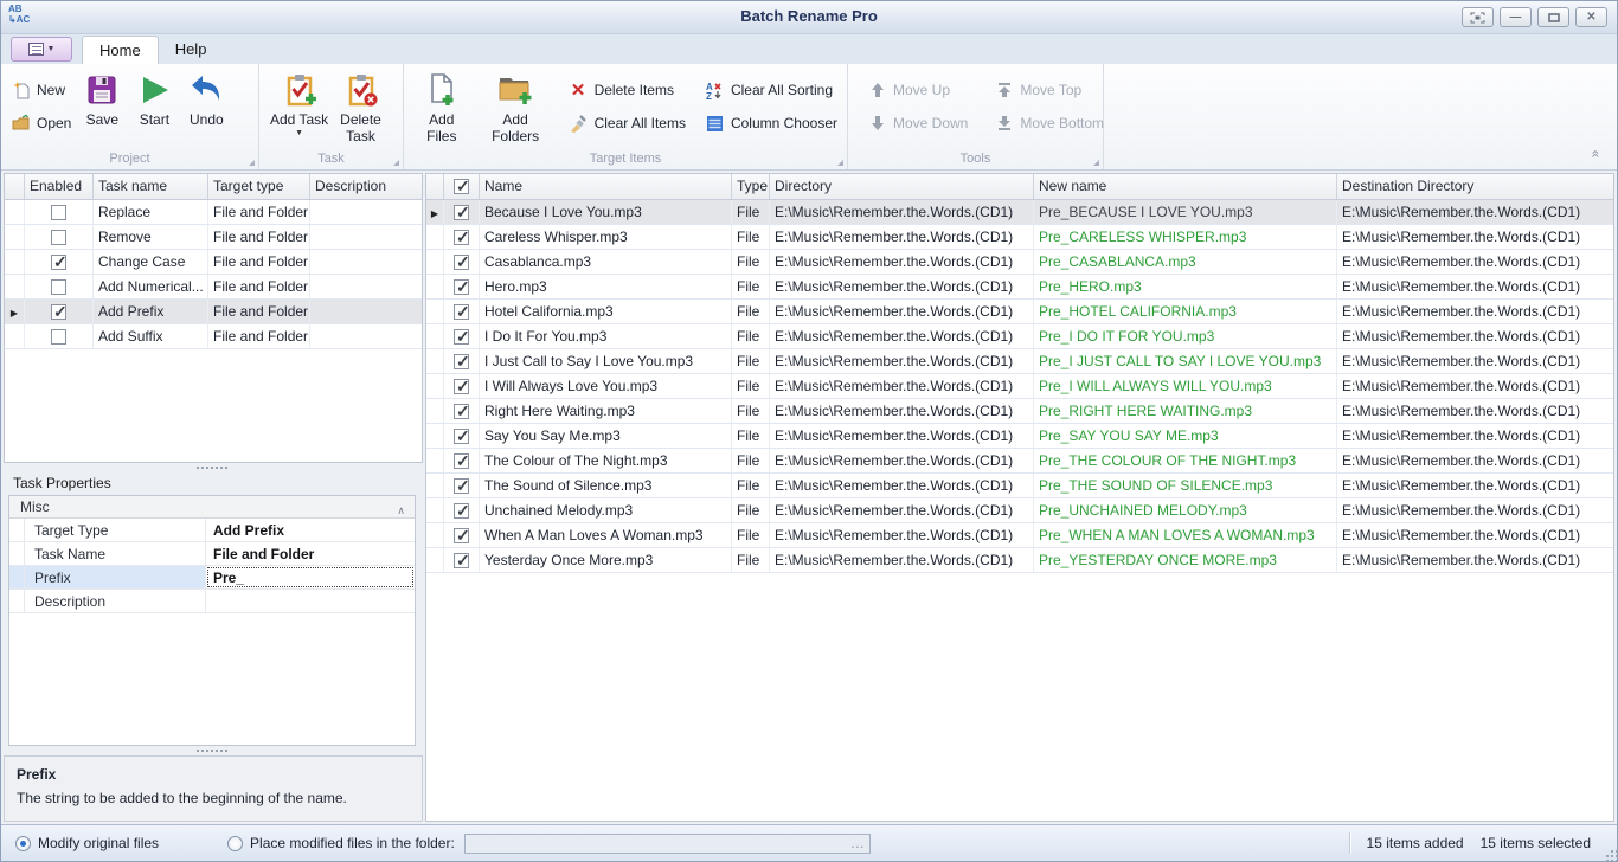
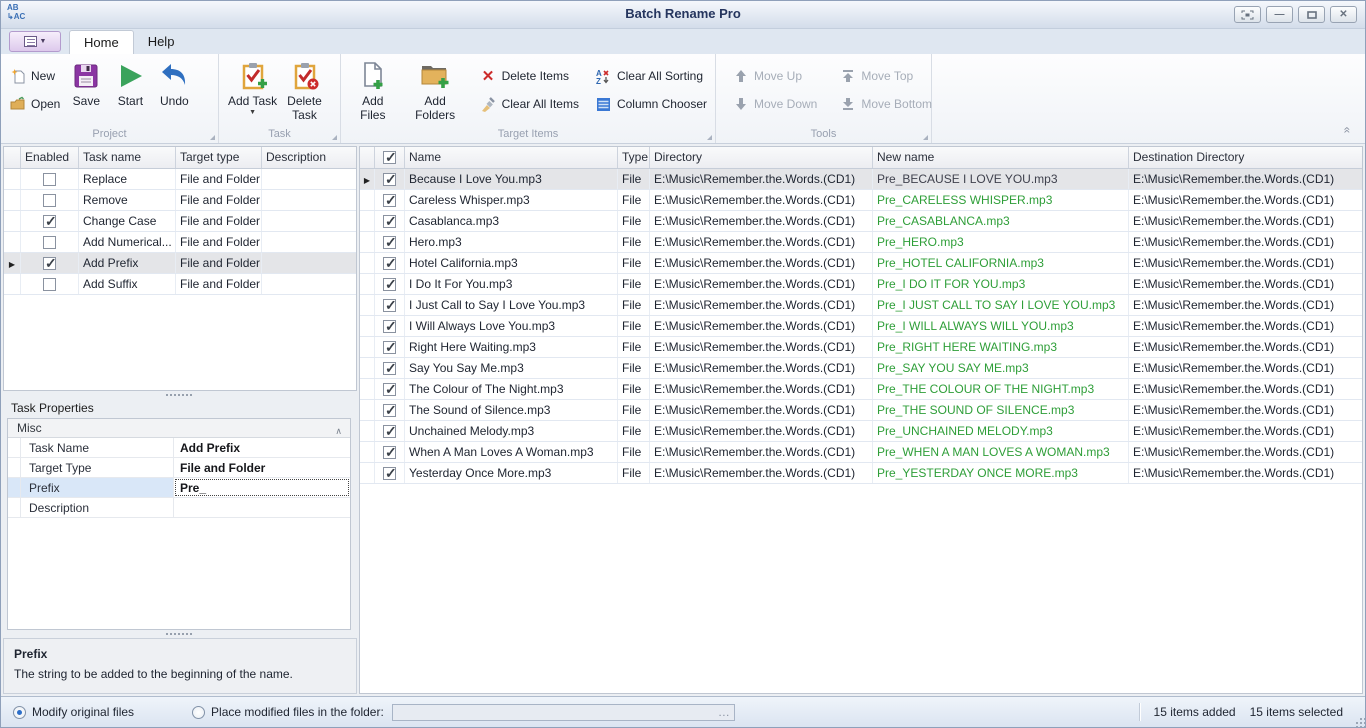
  AB
  ↳AC
  Batch Rename Pro
  —
  ✕
  Home
  Help
  New
  Open
  Save
  Start
  Undo
  Project
  Add Task
  Delete
  Task
  Task
  Add Files
  Add Folders
  ✕
  Delete Items
  Clear All Items
  A
  Z
  Clear All Sorting
  Column Chooser
  Target Items
  Move Up
  Move Down
  Move Top
  Move Bottom
  Tools
  Enabled
  Task name
  Target type
  Description
  Replace
  File and Folder
  Remove
  File and Folder
  Change Case
  File and Folder
  Add Numerical...
  File and Folder
  Add Prefix
  File and Folder
  Add Suffix
  File and Folder
  Task Properties
  Misc
  ∧
- Target Type
+ Task Name
  Add Prefix
- Task Name
+ Target Type
  File and Folder
  Prefix
  Pre_
  Description
  Prefix
  The string to be added to the beginning of the name.
  Name
  Type
  Directory
  New name
  Destination Directory
  Because I Love You.mp3
  File
  E:\Music\Remember.the.Words.(CD1)
  Pre_BECAUSE I LOVE YOU.mp3
  E:\Music\Remember.the.Words.(CD1)
  Careless Whisper.mp3
  File
  E:\Music\Remember.the.Words.(CD1)
  Pre_CARELESS WHISPER.mp3
  E:\Music\Remember.the.Words.(CD1)
  Casablanca.mp3
  File
  E:\Music\Remember.the.Words.(CD1)
  Pre_CASABLANCA.mp3
  E:\Music\Remember.the.Words.(CD1)
  Hero.mp3
  File
  E:\Music\Remember.the.Words.(CD1)
  Pre_HERO.mp3
  E:\Music\Remember.the.Words.(CD1)
  Hotel California.mp3
  File
  E:\Music\Remember.the.Words.(CD1)
  Pre_HOTEL CALIFORNIA.mp3
  E:\Music\Remember.the.Words.(CD1)
  I Do It For You.mp3
  File
  E:\Music\Remember.the.Words.(CD1)
  Pre_I DO IT FOR YOU.mp3
  E:\Music\Remember.the.Words.(CD1)
  I Just Call to Say I Love You.mp3
  File
  E:\Music\Remember.the.Words.(CD1)
  Pre_I JUST CALL TO SAY I LOVE YOU.mp3
  E:\Music\Remember.the.Words.(CD1)
  I Will Always Love You.mp3
  File
  E:\Music\Remember.the.Words.(CD1)
  Pre_I WILL ALWAYS WILL YOU.mp3
  E:\Music\Remember.the.Words.(CD1)
  Right Here Waiting.mp3
  File
  E:\Music\Remember.the.Words.(CD1)
  Pre_RIGHT HERE WAITING.mp3
  E:\Music\Remember.the.Words.(CD1)
  Say You Say Me.mp3
  File
  E:\Music\Remember.the.Words.(CD1)
  Pre_SAY YOU SAY ME.mp3
  E:\Music\Remember.the.Words.(CD1)
  The Colour of The Night.mp3
  File
  E:\Music\Remember.the.Words.(CD1)
  Pre_THE COLOUR OF THE NIGHT.mp3
  E:\Music\Remember.the.Words.(CD1)
  The Sound of Silence.mp3
  File
  E:\Music\Remember.the.Words.(CD1)
  Pre_THE SOUND OF SILENCE.mp3
  E:\Music\Remember.the.Words.(CD1)
  Unchained Melody.mp3
  File
  E:\Music\Remember.the.Words.(CD1)
  Pre_UNCHAINED MELODY.mp3
  E:\Music\Remember.the.Words.(CD1)
  When A Man Loves A Woman.mp3
  File
  E:\Music\Remember.the.Words.(CD1)
  Pre_WHEN A MAN LOVES A WOMAN.mp3
  E:\Music\Remember.the.Words.(CD1)
  Yesterday Once More.mp3
  File
  E:\Music\Remember.the.Words.(CD1)
  Pre_YESTERDAY ONCE MORE.mp3
  E:\Music\Remember.the.Words.(CD1)
  Modify original files
  Place modified files in the folder:
  …
  15 items added
  15 items selected
